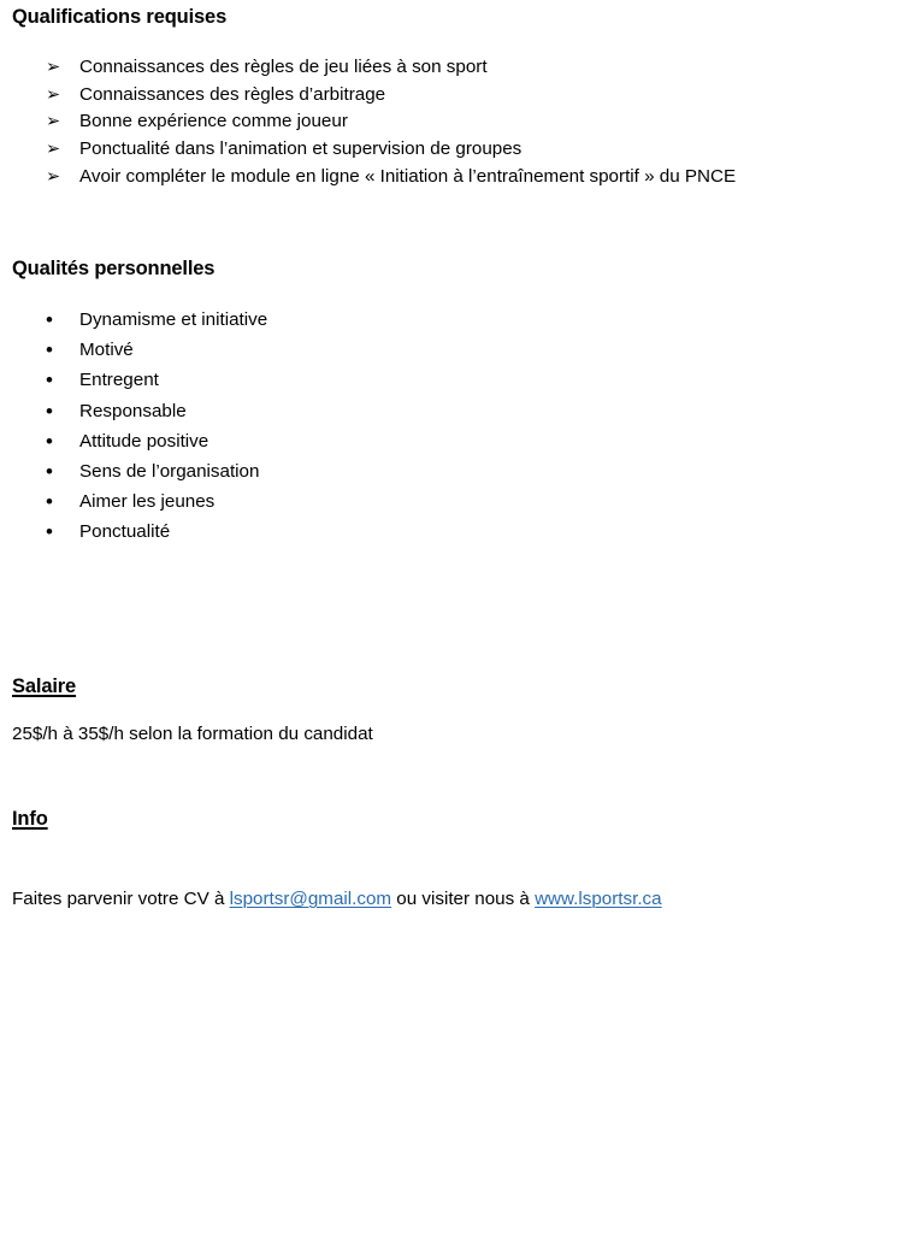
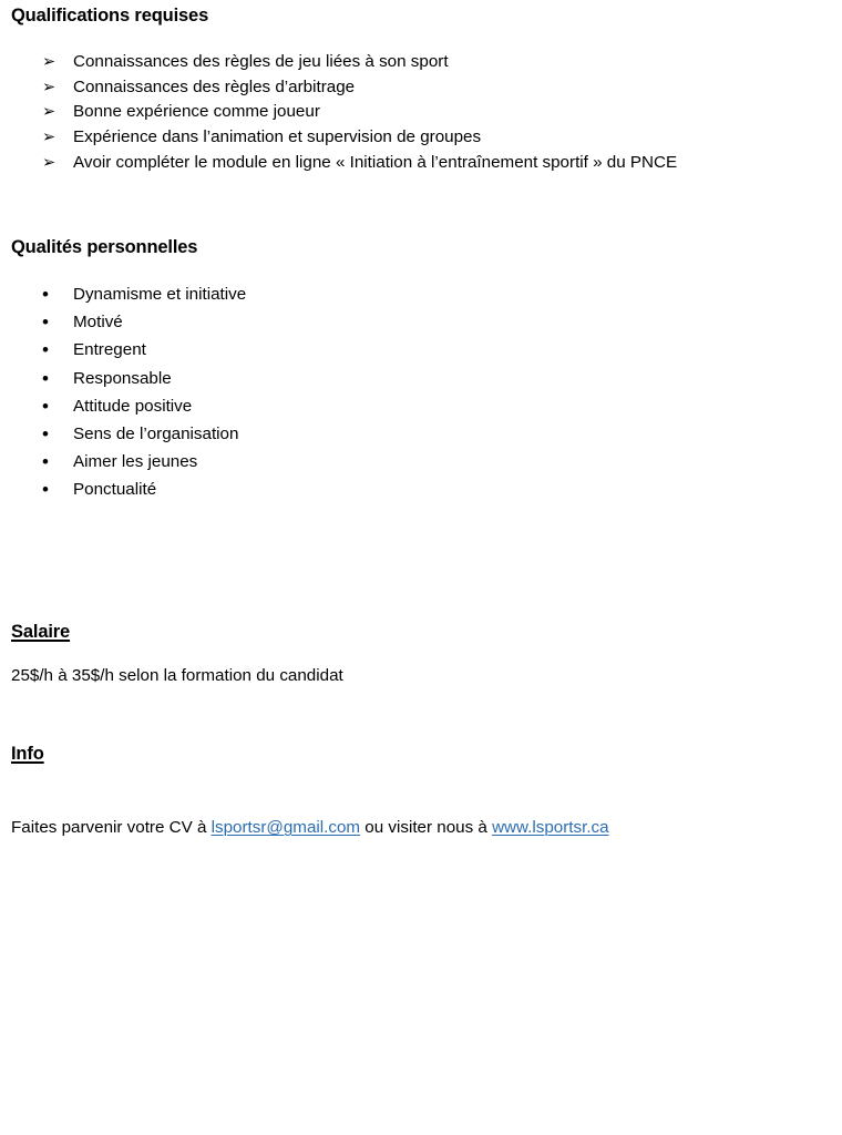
  Qualifications requises
  ➢
  Connaissances des règles de jeu liées à son sport
  ➢
  Connaissances des règles d’arbitrage
  ➢
  Bonne expérience comme joueur
  ➢
- Ponctualité dans l’animation et supervision de groupes
+ Expérience dans l’animation et supervision de groupes
  ➢
  Avoir compléter le module en ligne « Initiation à l’entraînement sportif » du PNCE
  Qualités personnelles
  •
  Dynamisme et initiative
  •
  Motivé
  •
  Entregent
  •
  Responsable
  •
  Attitude positive
  •
  Sens de l’organisation
  •
  Aimer les jeunes
  •
  Ponctualité
  Salaire
  25$/h à 35$/h selon la formation du candidat
  Info
  Faites parvenir votre CV à lsportsr@gmail.com ou visiter nous à www.lsportsr.ca
